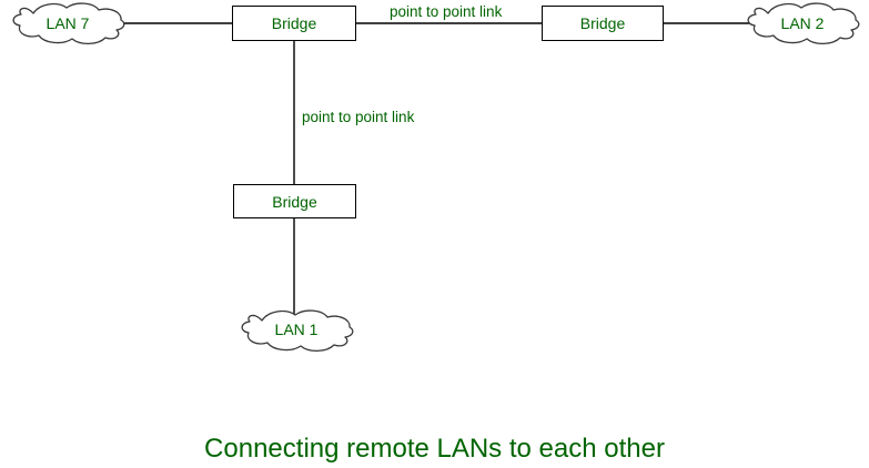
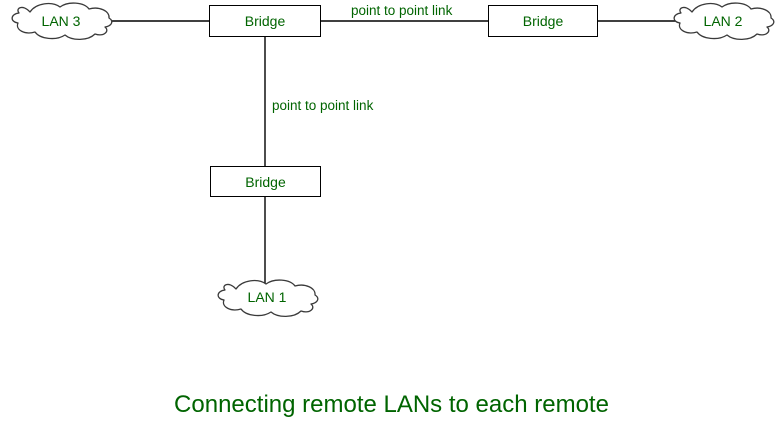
  Bridge
  Bridge
  Bridge
- LAN 7
+ LAN 3
  LAN 2
  LAN 1
  point to point link
  point to point link
- Connecting remote LANs to each other
+ Connecting remote LANs to each remote
